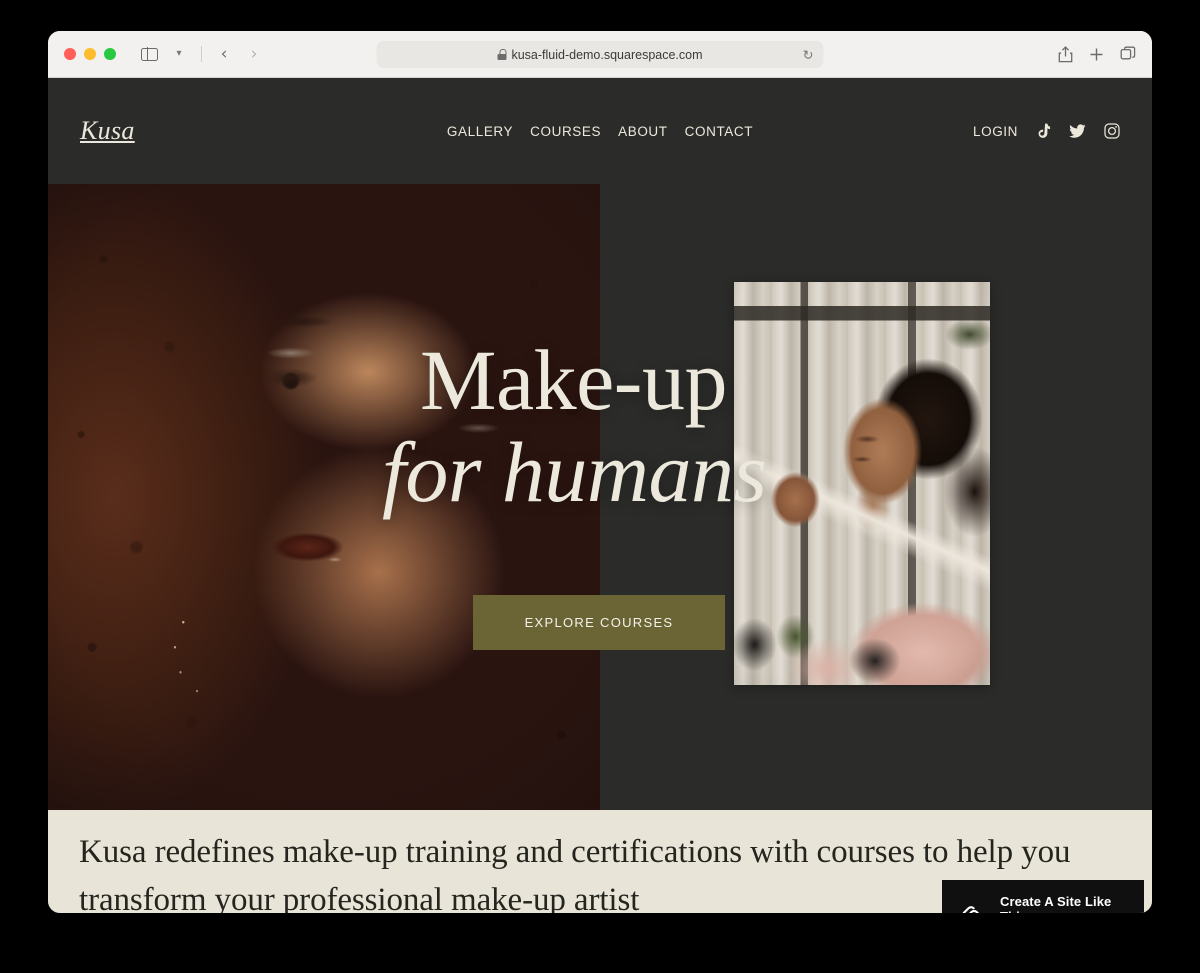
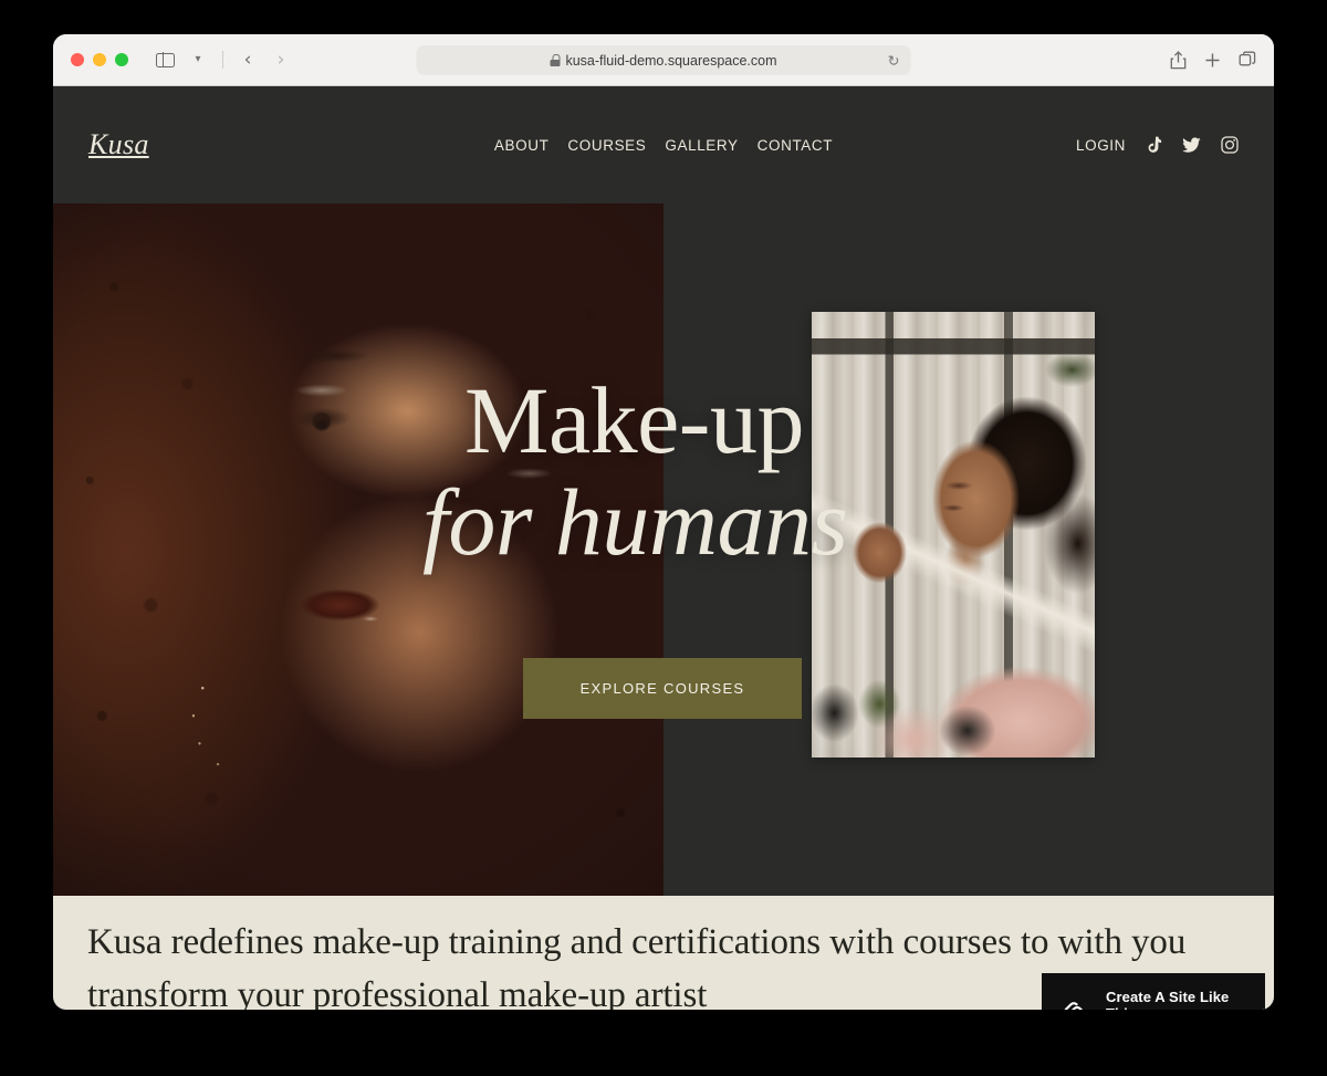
  ▾
  ‹
  ›
  kusa-fluid-demo.squarespace.com
  ↻
  Kusa
- GALLERY
+ ABOUT
  COURSES
- ABOUT
+ GALLERY
  CONTACT
  LOGIN
  Make-up
  for humans
  EXPLORE COURSES
- Kusa redefines make-up training and certifications with courses to help you transform your professional make-up artist
+ Kusa redefines make-up training and certifications with courses to with you transform your professional make-up artist
  Create A Site Like
